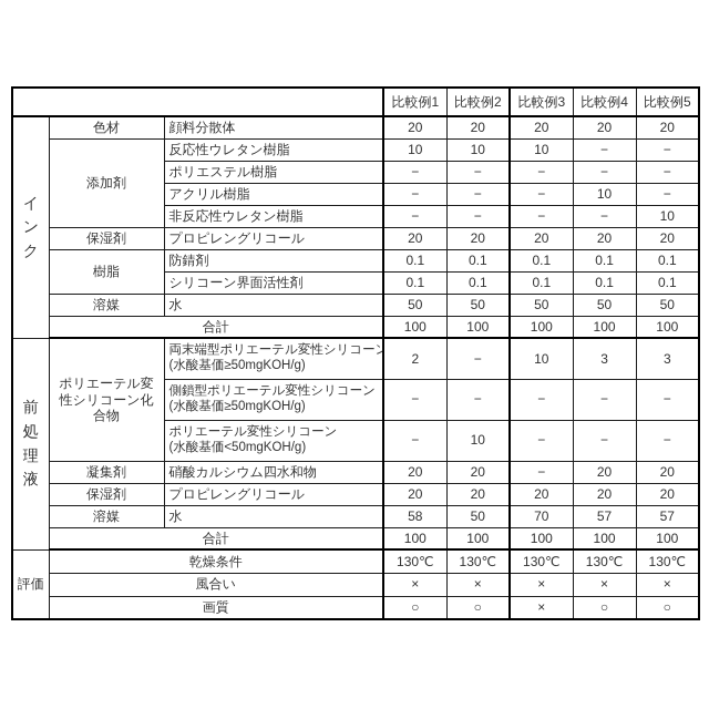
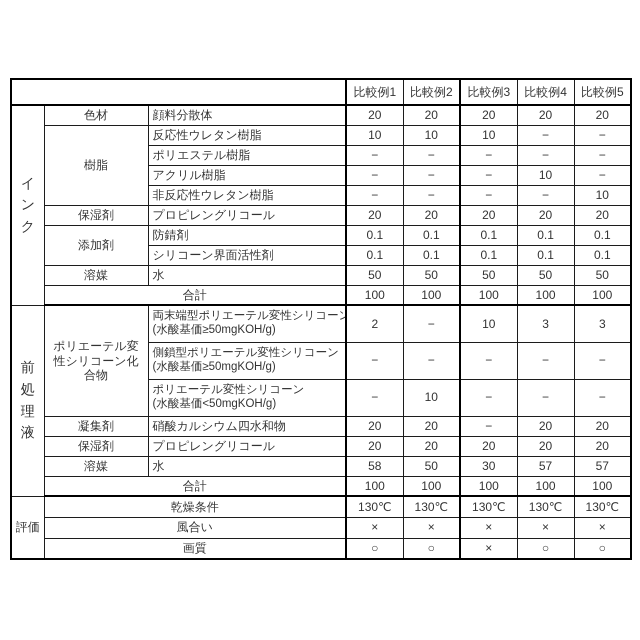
  	比較例1	比較例2	比較例3	比較例4	比較例5
  インク	色材	顔料分散体	20	20	20	20	20
- 添加剤	反応性ウレタン樹脂	10	10	10	−	−
+ 樹脂	反応性ウレタン樹脂	10	10	10	−	−
  ポリエステル樹脂	−	−	−	−	−
  アクリル樹脂	−	−	−	10	−
  非反応性ウレタン樹脂	−	−	−	−	10
  保湿剤	プロピレングリコール	20	20	20	20	20
- 樹脂	防錆剤	0.1	0.1	0.1	0.1	0.1
+ 添加剤	防錆剤	0.1	0.1	0.1	0.1	0.1
  シリコーン界面活性剤	0.1	0.1	0.1	0.1	0.1
  溶媒	水	50	50	50	50	50
  合計	100	100	100	100	100
  前処理液	ポリエーテル変性シリコーン化合物	両末端型ポリエーテル変性シリコーン (水酸基価≥50mgKOH/g)	2	−	10	3	3
  側鎖型ポリエーテル変性シリコーン (水酸基価≥50mgKOH/g)	−	−	−	−	−
  ポリエーテル変性シリコーン (水酸基価<50mgKOH/g)	−	10	−	−	−
  凝集剤	硝酸カルシウム四水和物	20	20	−	20	20
  保湿剤	プロピレングリコール	20	20	20	20	20
- 溶媒	水	58	50	70	57	57
+ 溶媒	水	58	50	30	57	57
  合計	100	100	100	100	100
  評価	乾燥条件	130℃	130℃	130℃	130℃	130℃
  風合い	×	×	×	×	×
  画質	○	○	×	○	○
